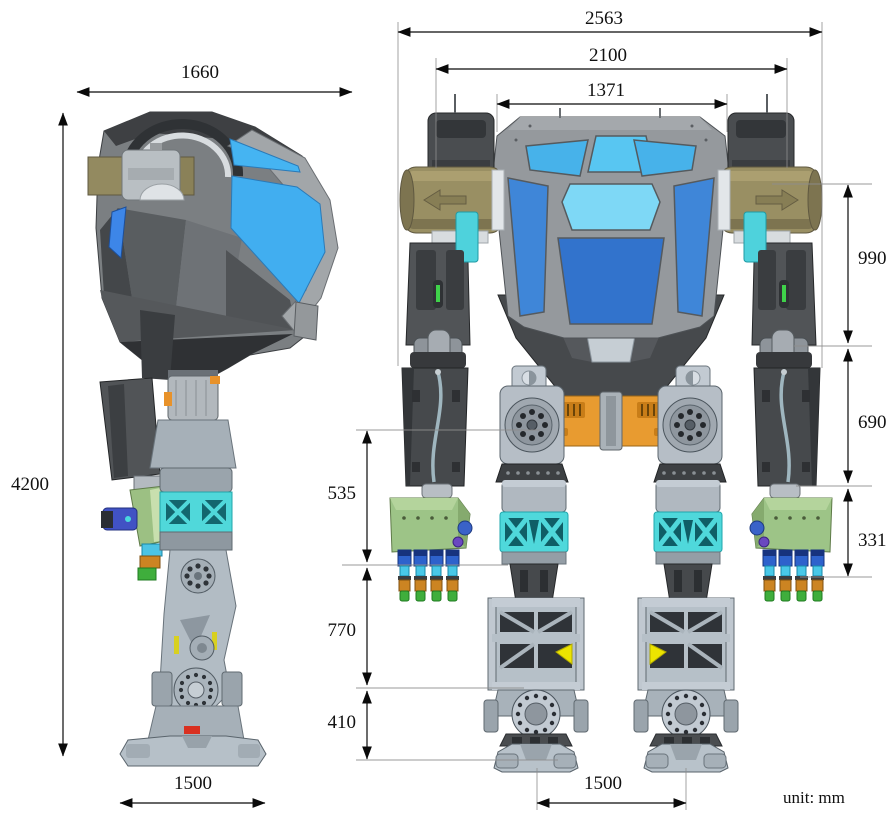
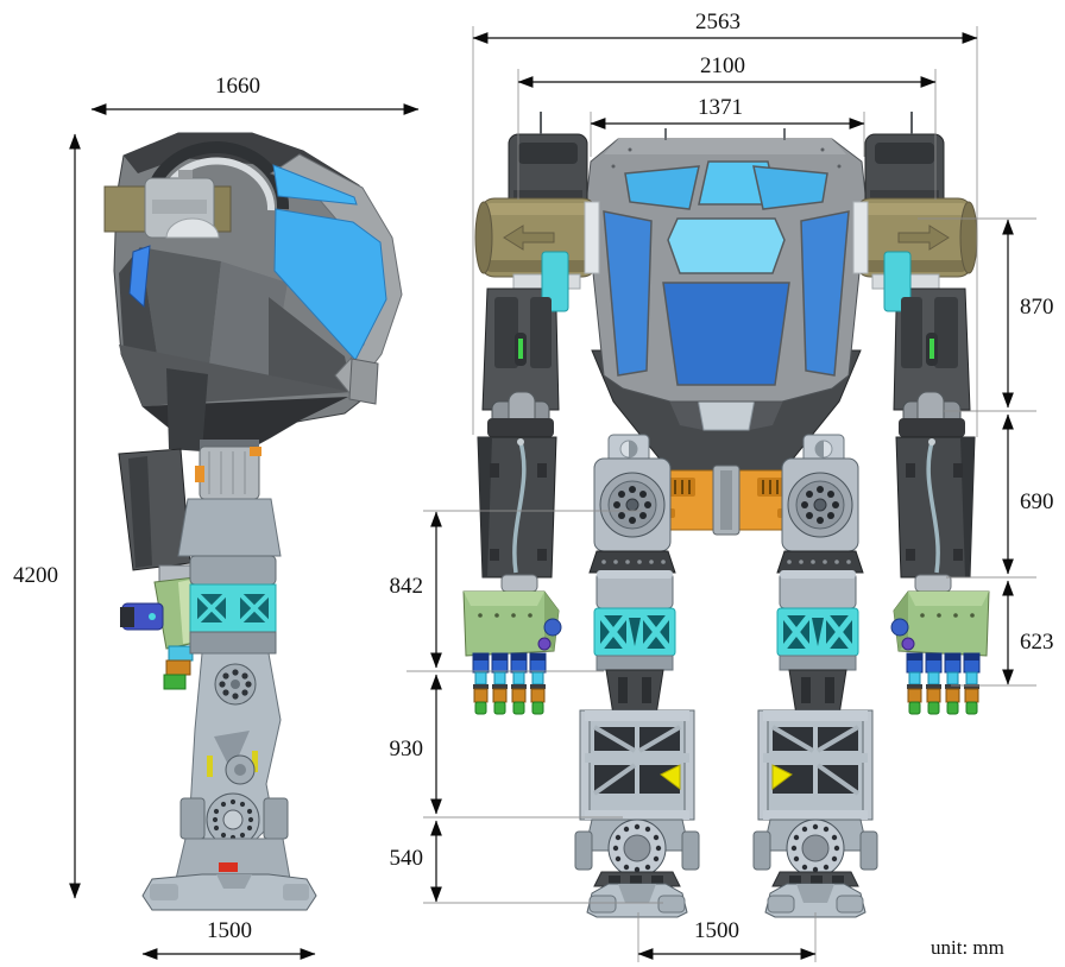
  1660
  4200
  1500
  2563
  2100
  1371
- 990
+ 870
  690
- 331
+ 623
- 535
+ 842
- 770
+ 930
- 410
+ 540
  1500
  unit: mm
